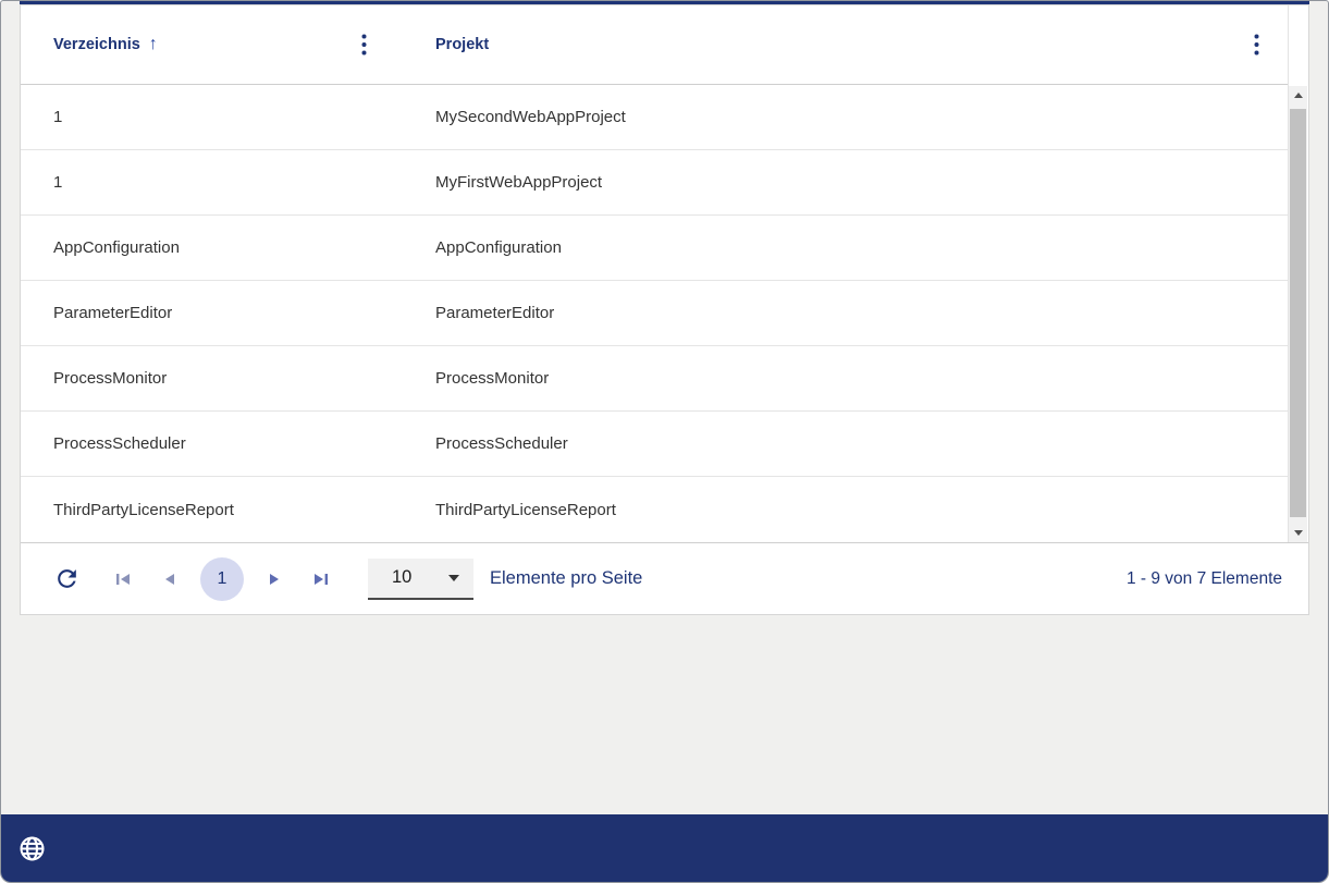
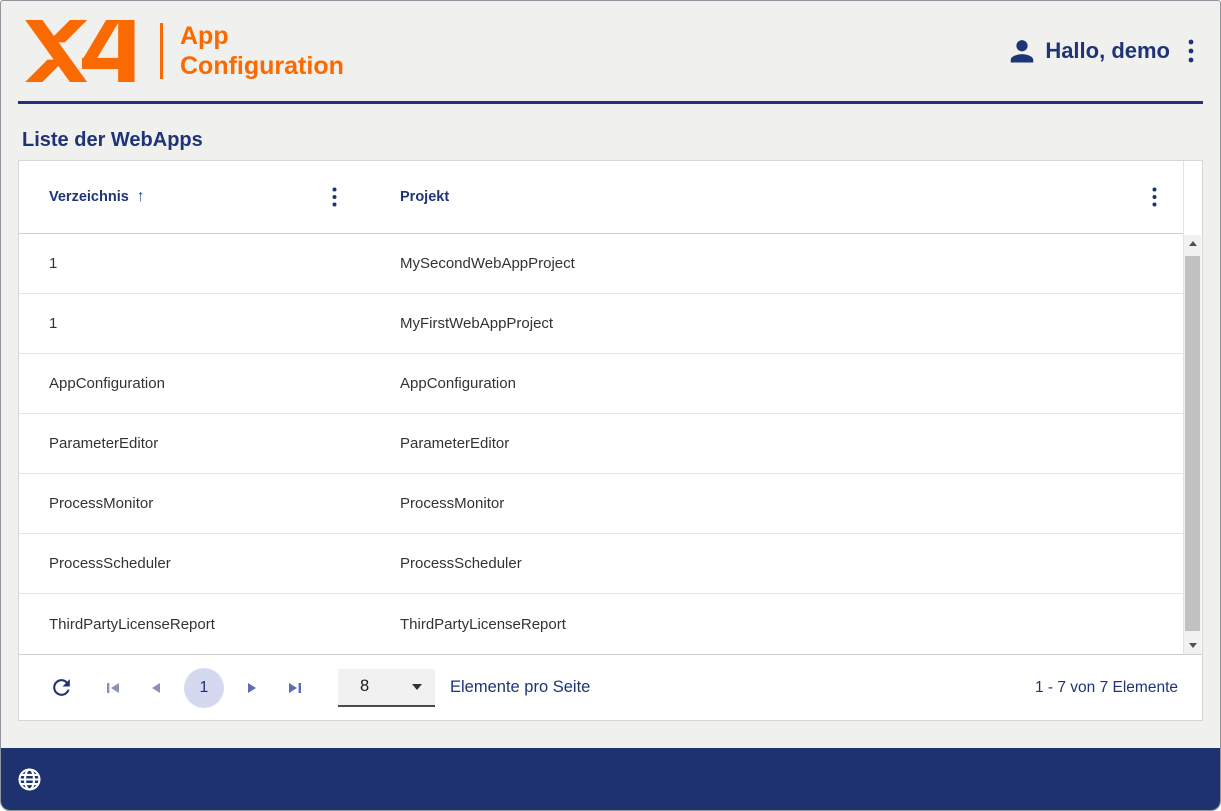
+ App
+ Configuration
+ Hallo, demo
+ Liste der WebApps
  Verzeichnis
  ↑
  Projekt
  1
  MySecondWebAppProject
  1
  MyFirstWebAppProject
  AppConfiguration
  AppConfiguration
  ParameterEditor
  ParameterEditor
  ProcessMonitor
  ProcessMonitor
  ProcessScheduler
  ProcessScheduler
  ThirdPartyLicenseReport
  ThirdPartyLicenseReport
  1
- 10
+ 8
  Elemente pro Seite
- 1 - 9 von 7 Elemente
+ 1 - 7 von 7 Elemente
